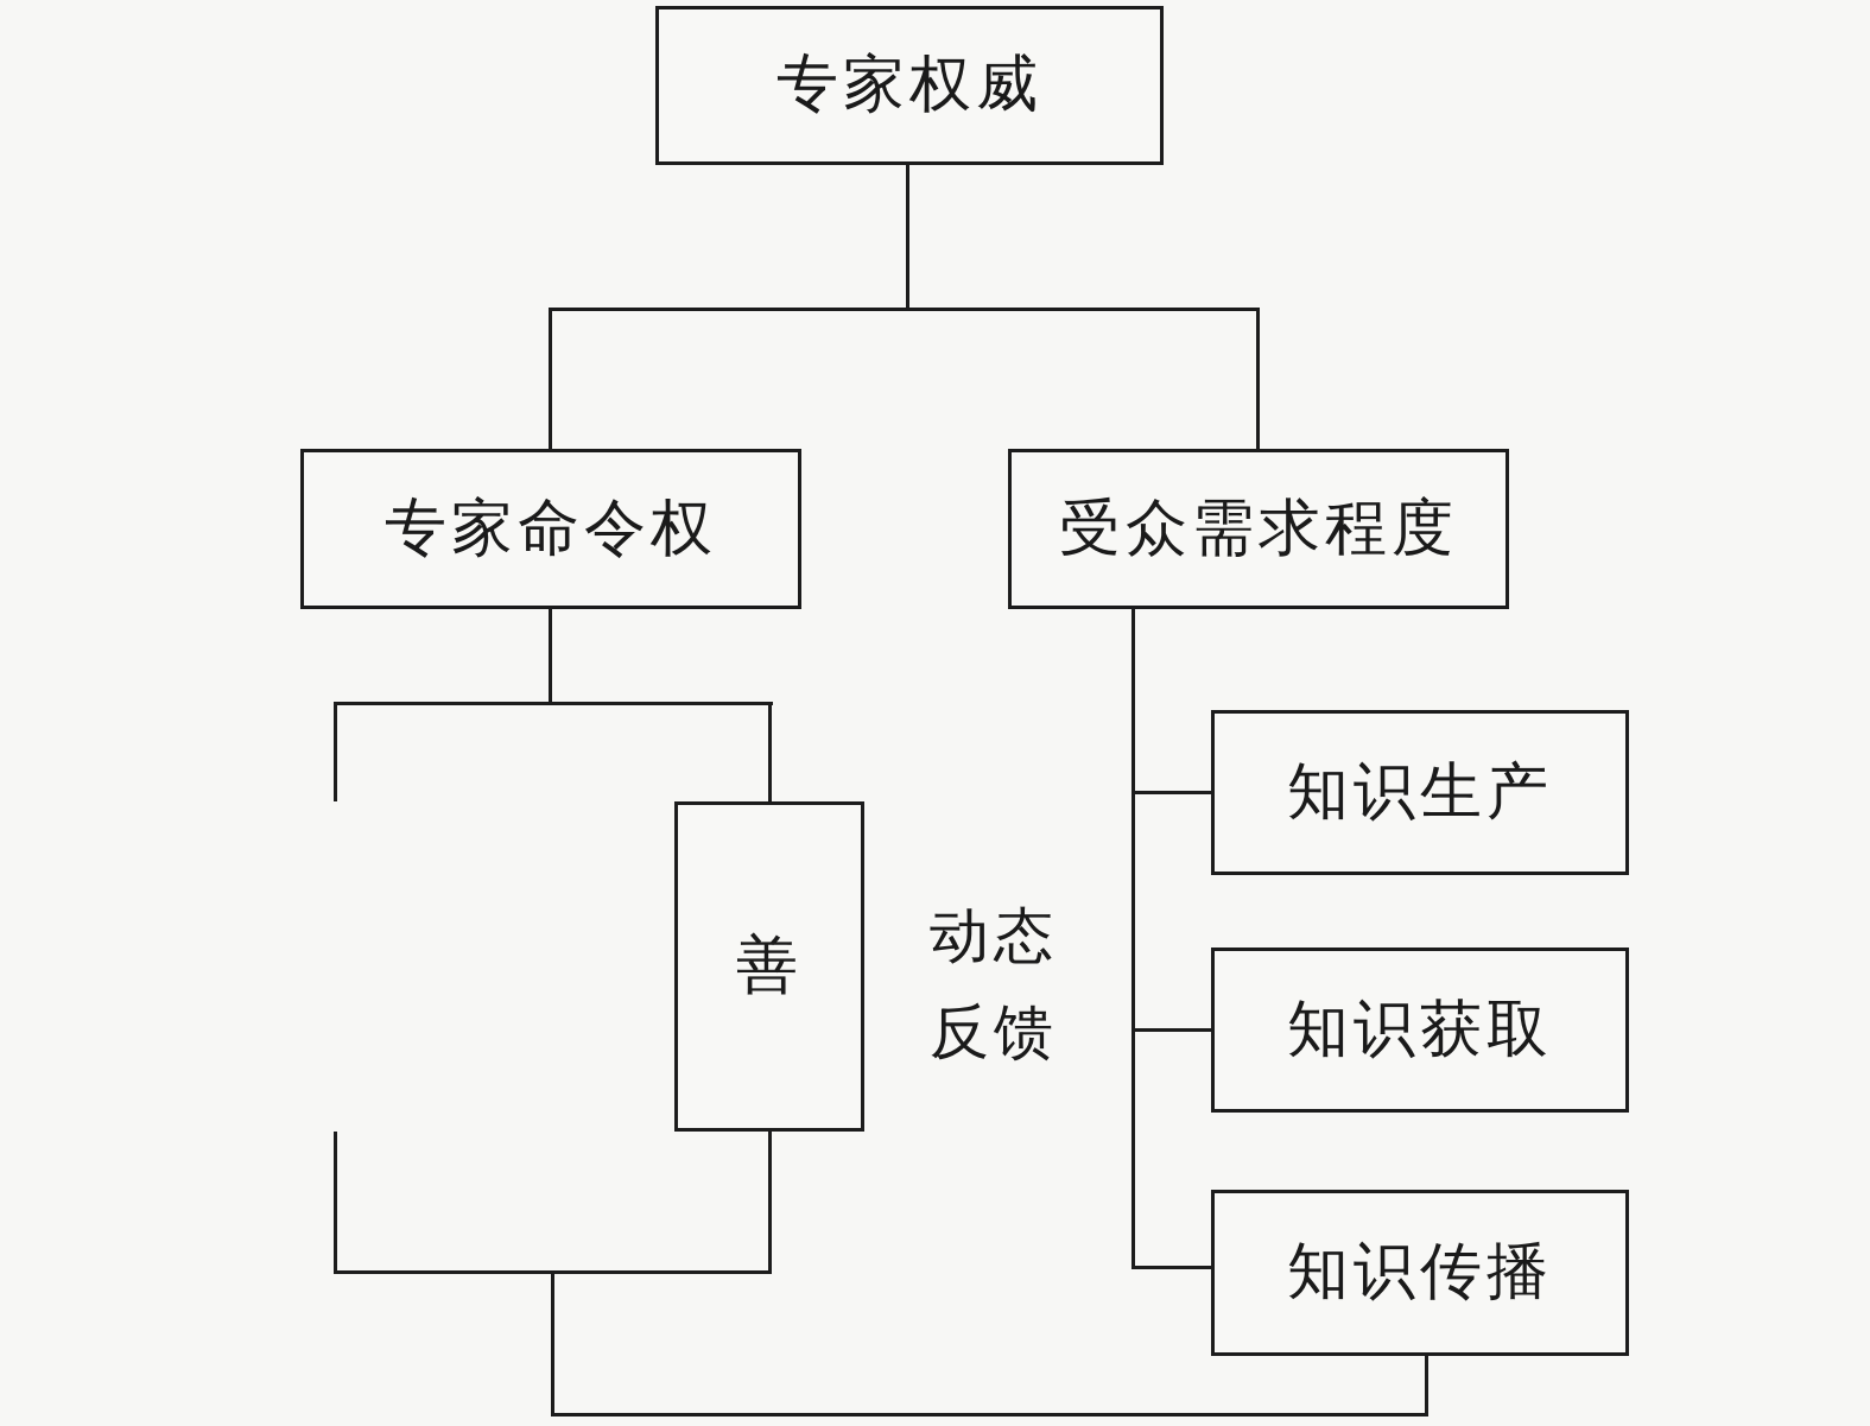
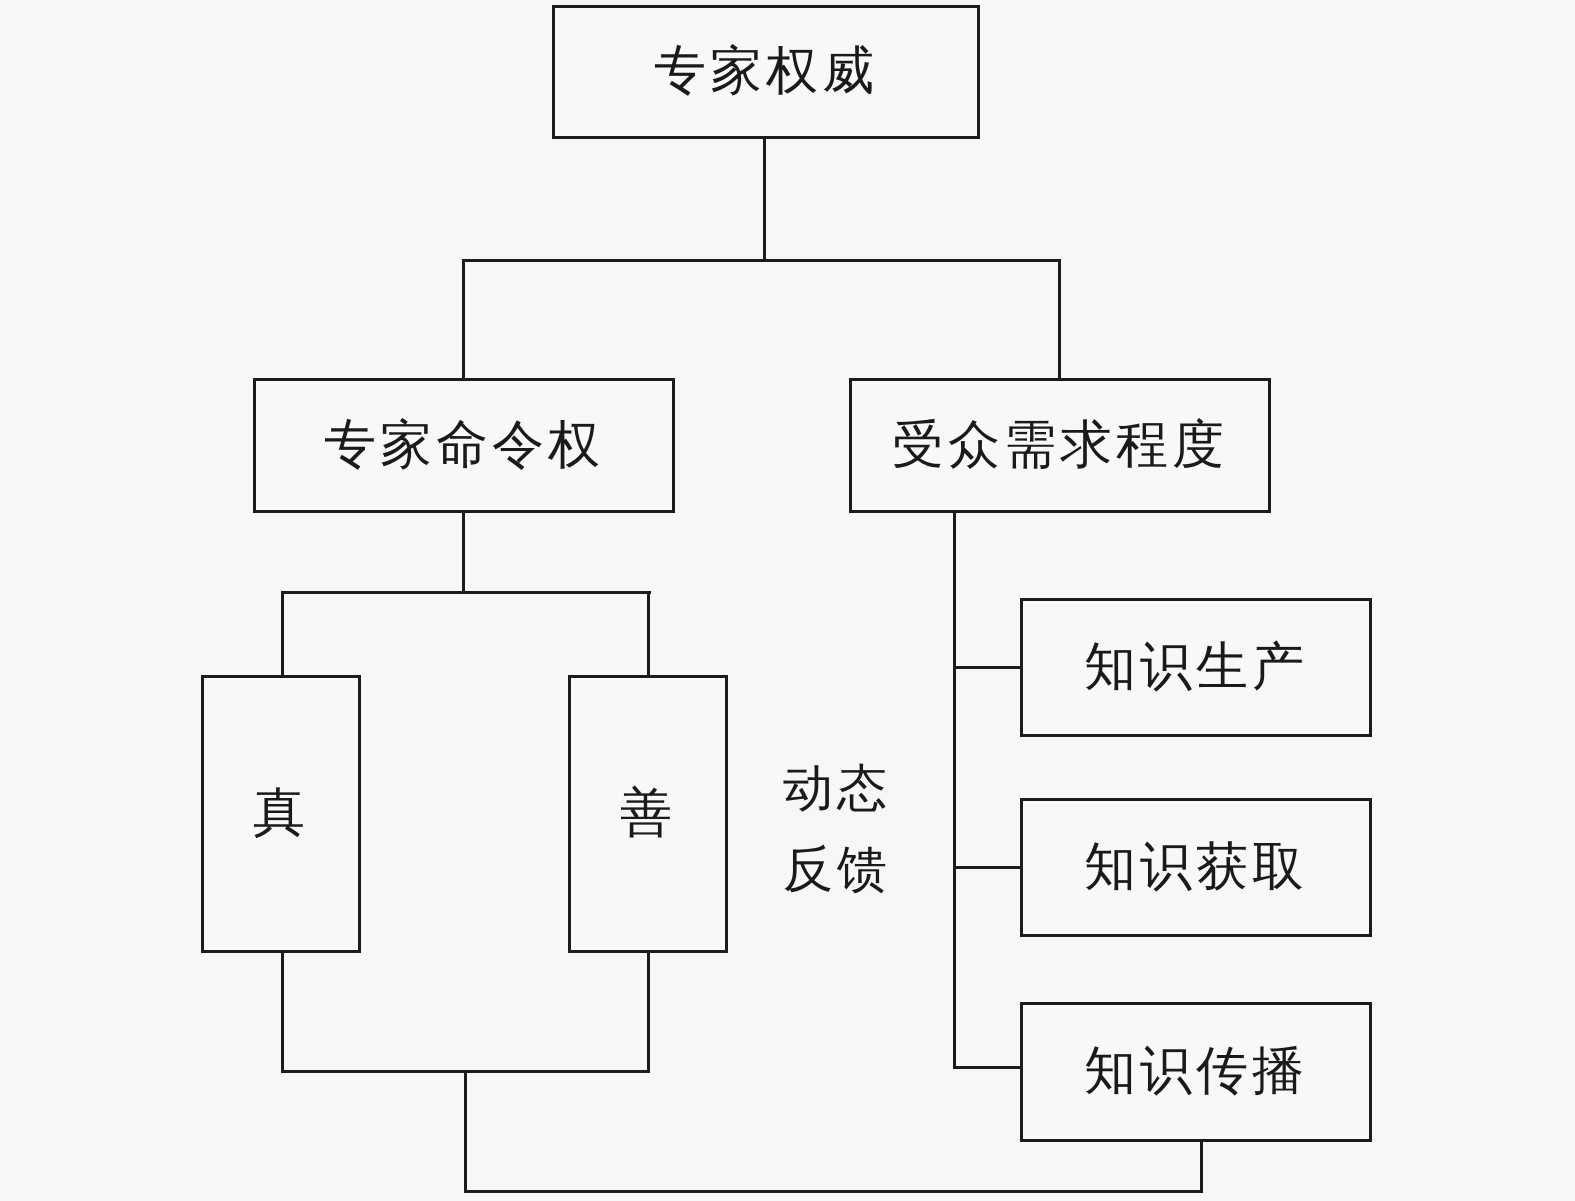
  专家权威
  专家命令权
  受众需求程度
+ 真
  善
  知识生产
  知识获取
  知识传播
  动态
  反馈
